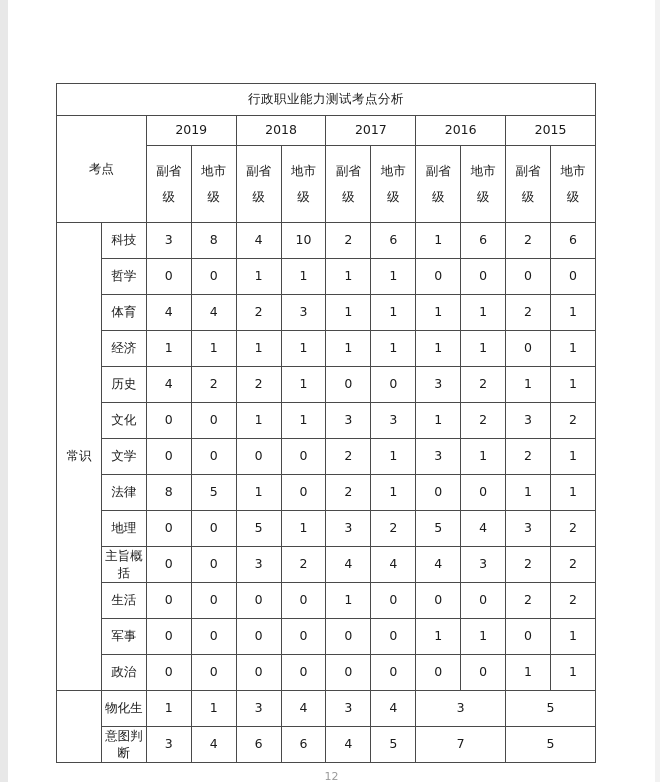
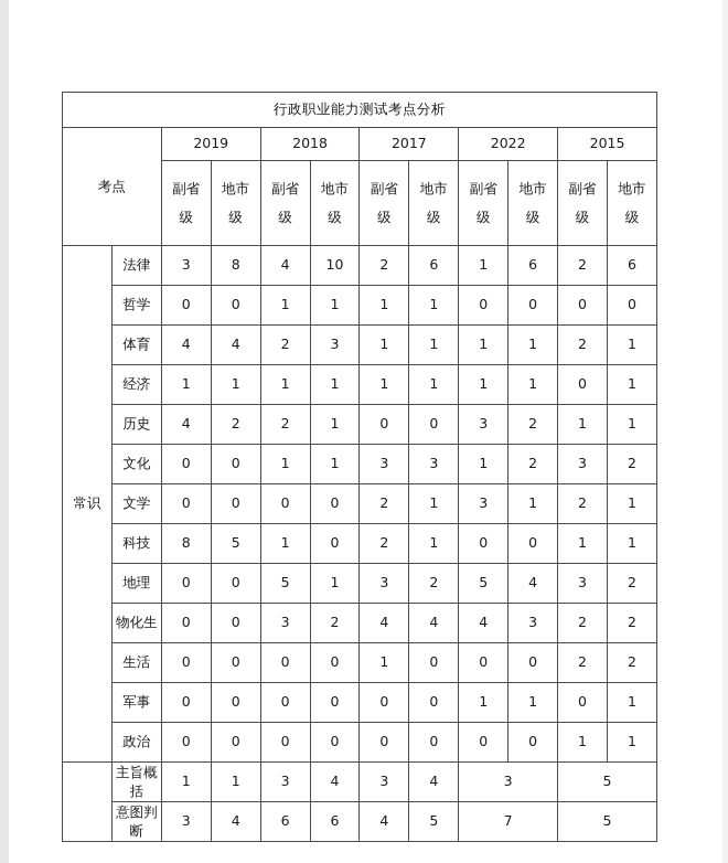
  行政职业能力测试考点分析
- 考点	2019	2018	2017	2016	2015
+ 考点	2019	2018	2017	2022	2015
  副省 级	地市 级	副省 级	地市 级	副省 级	地市 级	副省 级	地市 级	副省 级	地市 级
- 常识	科技	3	8	4	10	2	6	1	6	2	6
+ 常识	法律	3	8	4	10	2	6	1	6	2	6
  哲学	0	0	1	1	1	1	0	0	0	0
  体育	4	4	2	3	1	1	1	1	2	1
  经济	1	1	1	1	1	1	1	1	0	1
  历史	4	2	2	1	0	0	3	2	1	1
  文化	0	0	1	1	3	3	1	2	3	2
  文学	0	0	0	0	2	1	3	1	2	1
- 法律	8	5	1	0	2	1	0	0	1	1
+ 科技	8	5	1	0	2	1	0	0	1	1
  地理	0	0	5	1	3	2	5	4	3	2
- 主旨概括	0	0	3	2	4	4	4	3	2	2
+ 物化生	0	0	3	2	4	4	4	3	2	2
  生活	0	0	0	0	1	0	0	0	2	2
  军事	0	0	0	0	0	0	1	1	0	1
  政治	0	0	0	0	0	0	0	0	1	1
- 	物化生	1	1	3	4	3	4	3	5
+ 	主旨概括	1	1	3	4	3	4	3	5
  意图判断	3	4	6	6	4	5	7	5
- 12
